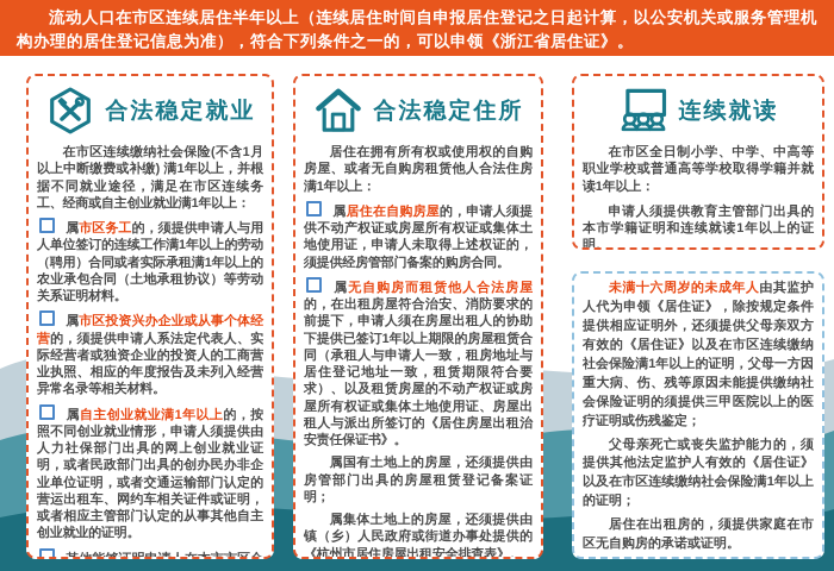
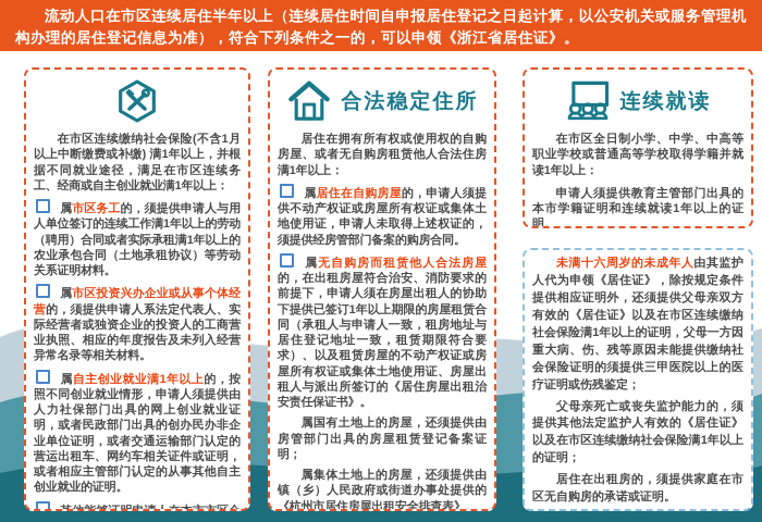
  流动人口在市区连续居住半年以上（连续居住时间自申报居住登记之日起计算，以公安机关或服务管理机构办理的居住登记信息为准），符合下列条件之一的，可以申领《浙江省居住证》。
- 合法稳定就业
  在市区连续缴纳社会保险(不含1月以上中断缴费或补缴) 满1年以上，并根据不同就业途径，满足在市区连续务工、经商或自主创业就业满1年以上：
  属市区务工的，须提供申请人与用人单位签订的连续工作满1年以上的劳动（聘用）合同或者实际承租满1年以上的农业承包合同（土地承租协议）等劳动关系证明材料。
  属市区投资兴办企业或从事个体经营的，须提供申请人系法定代表人、实际经营者或独资企业的投资人的工商营业执照、相应的年度报告及未列入经营异常名录等相关材料。
  属自主创业就业满1年以上的，按照不同创业就业情形，申请人须提供由人力社保部门出具的网上创业就业证明，或者民政部门出具的创办民办非企业单位证明，或者交通运输部门认定的营运出租车、网约车相关证件或证明，或者相应主管部门认定的从事其他自主创业就业的证明。
  合法稳定住所
  居住在拥有所有权或使用权的自购房屋、或者无自购房租赁他人合法住房满1年以上：
  属居住在自购房屋的，申请人须提供不动产权证或房屋所有权证或集体土地使用证，申请人未取得上述权证的，须提供经房管部门备案的购房合同。
  属无自购房而租赁他人合法房屋的，在出租房屋符合治安、消防要求的前提下，申请人须在房屋出租人的协助下提供已签订1年以上期限的房屋租赁合同（承租人与申请人一致，租房地址与居住登记地址一致，租赁期限符合要求）、以及租赁房屋的不动产权证或房屋所有权证或集体土地使用证、房屋出租人与派出所签订的《居住房屋出租治安责任保证书》。
  属国有土地上的房屋，还须提供由房管部门出具的房屋租赁登记备案证明；
  属集体土地上的房屋，还须提供由镇（乡）人民政府或街道办事处提供的《杭州市居住房屋出租安全排查表》。
  连续就读
  在市区全日制小学、中学、中高等职业学校或普通高等学校取得学籍并就读1年以上：
  申请人须提供教育主管部门出具的本市学籍证明和连续就读1年以上的证明。
  未满十六周岁的未成年人由其监护人代为申领《居住证》，除按规定条件提供相应证明外，还须提供父母亲双方有效的《居住证》以及在市区连续缴纳社会保险满1年以上的证明，父母一方因重大病、伤、残等原因未能提供缴纳社会保险证明的须提供三甲医院以上的医疗证明或伤残鉴定；
  父母亲死亡或丧失监护能力的，须提供其他法定监护人有效的《居住证》以及在市区连续缴纳社会保险满1年以上的证明；
  居住在出租房的，须提供家庭在市区无自购房的承诺或证明。
